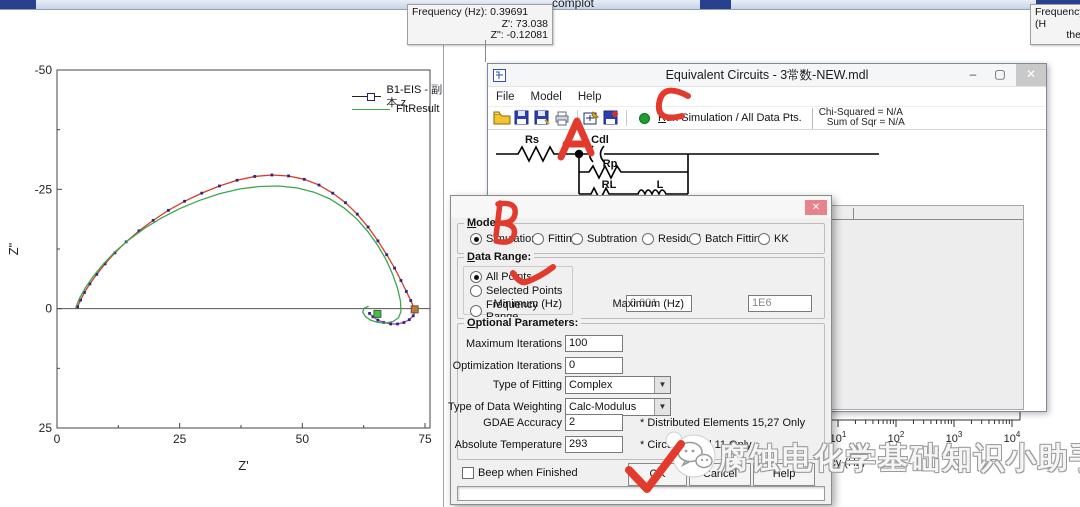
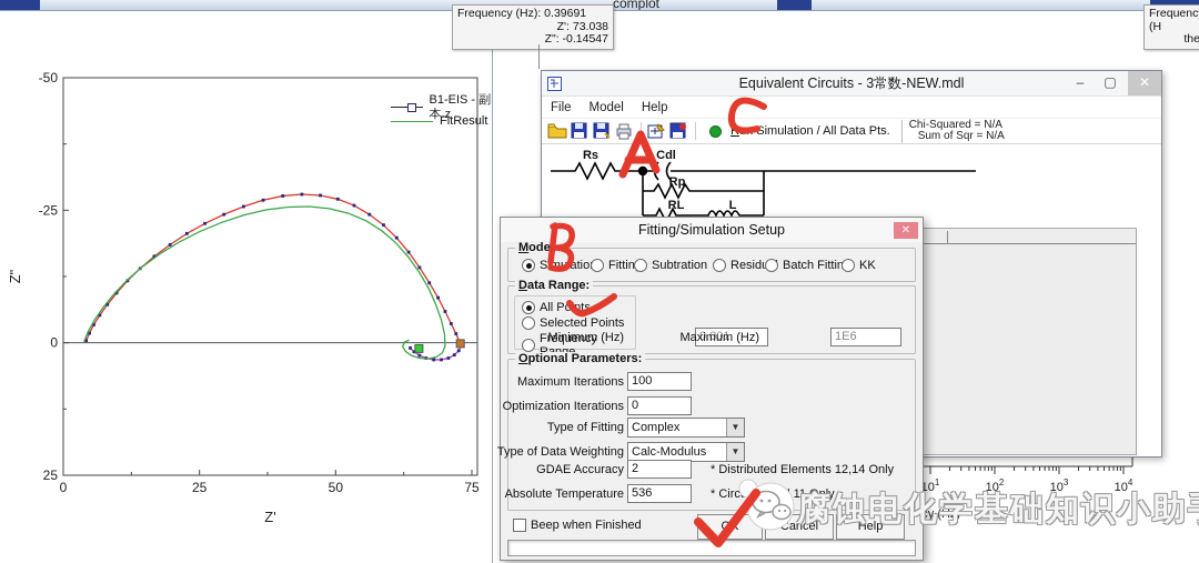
  complot
  Frequency (Hz): 0.39691
  Z': 73.038
- Z": -0.12081
+ Z": -0.14547
  Frequenc (H
  the
  0
  25
  50
  75
  -50
  -25
  0
  25
  Z'
  B1-EIS - 副本.z
  FitResult
  Equivalent Circuits - 3常数-NEW.mdl
  –
  ▢
  ✕
  File
  Model
  Help
  Simulation / All Data Pts.
  Chi-Squared = N/A
  Sum of Sqr = N/A
  Rs
  Cdl
  Rp
  RL
  L
  101
  102
  103
  104
  cy (Hz)
+ Fitting/Simulation Setup
  ✕
  Mode
  Fittin
  Subtration
  Batch Fittin
  KK
  Data Range:
  All Ponts
  Selected Points
  Minimum (Hz)
  0.001
  Maximum (Hz)
  1E6
  Optional Parameters:
  Maximum Iterations
  100
  Optimization Iterations
  0
  Type of Fitting
  Complex
  ▼
  Type of Data Weighting
  Calc-Modulus
  ▼
  GDAE Accuracy
  2
- * Distributed Elements 15,27 Only
+ * Distributed Elements 12,14 Only
  Absolute Temperature
- 293
+ 536
  Beep when Finished
  Cancel
  Help
  腐蚀电化学基础知识小助
